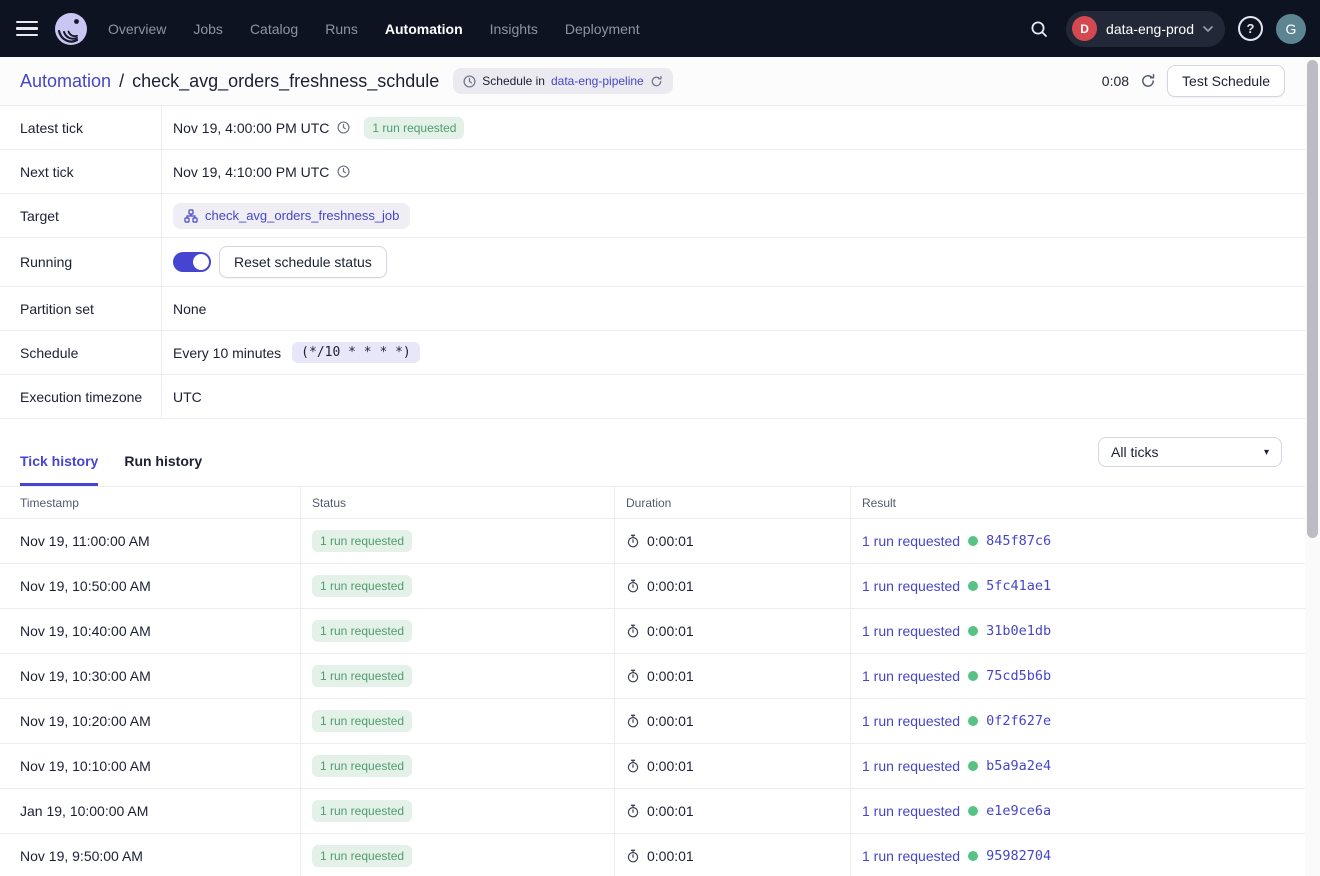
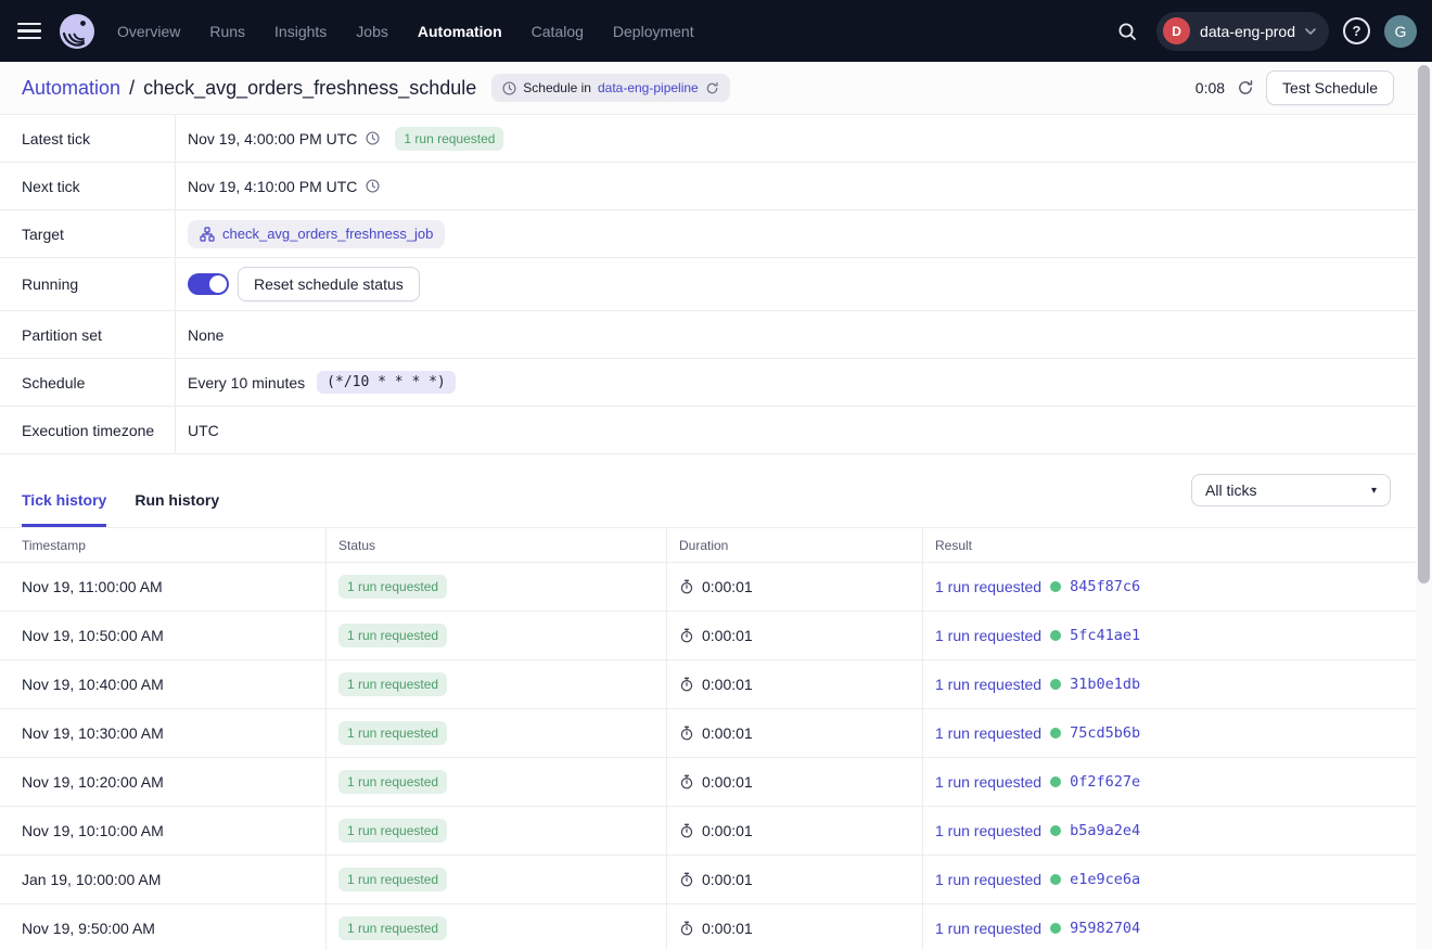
  Overview
- Jobs
+ Runs
- Catalog
+ Insights
- Runs
+ Jobs
  Automation
- Insights
+ Catalog
  Deployment
  D
  data-eng-prod
  ?
  G
  Automation
  /
  check_avg_orders_freshness_schdule
  Schedule in
  data-eng-pipeline
  0:08
  Test Schedule
  Latest tick
  Nov 19, 4:00:00 PM UTC
  1 run requested
  Next tick
  Nov 19, 4:10:00 PM UTC
  Target
  check_avg_orders_freshness_job
  Running
  Reset schedule status
  Partition set
  None
  Schedule
  Every 10 minutes
  (*/10 * * * *)
  Execution timezone
  UTC
  Tick history
  Run history
  All ticks
  ▾
  Timestamp
  Status
  Duration
  Result
  Nov 19, 11:00:00 AM
  1 run requested
  0:00:01
  1 run requested
  845f87c6
  Nov 19, 10:50:00 AM
  1 run requested
  0:00:01
  1 run requested
  5fc41ae1
  Nov 19, 10:40:00 AM
  1 run requested
  0:00:01
  1 run requested
  31b0e1db
  Nov 19, 10:30:00 AM
  1 run requested
  0:00:01
  1 run requested
  75cd5b6b
  Nov 19, 10:20:00 AM
  1 run requested
  0:00:01
  1 run requested
  0f2f627e
  Nov 19, 10:10:00 AM
  1 run requested
  0:00:01
  1 run requested
  b5a9a2e4
  Jan 19, 10:00:00 AM
  1 run requested
  0:00:01
  1 run requested
  e1e9ce6a
  Nov 19, 9:50:00 AM
  1 run requested
  0:00:01
  1 run requested
  95982704
